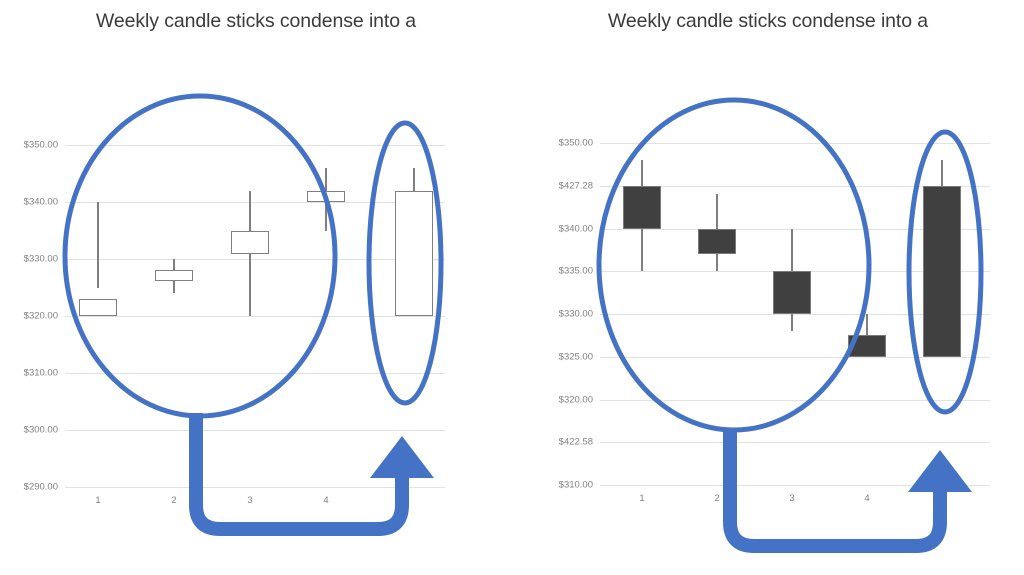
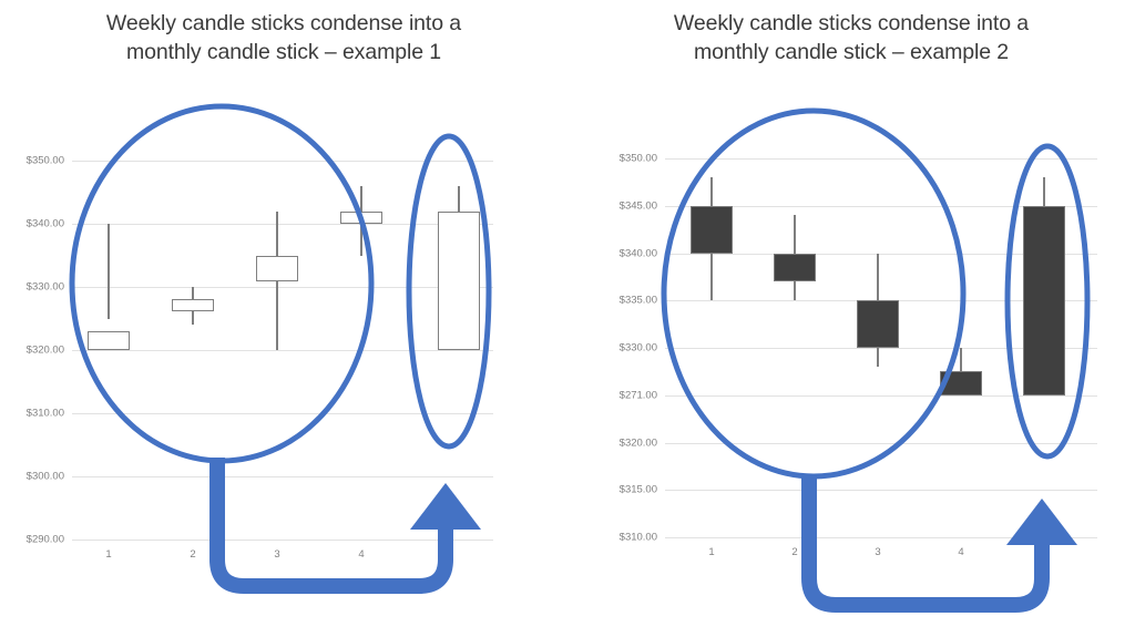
  Weekly candle sticks condense into a
+ monthly candle stick – example 1
  $350.00
  $340.00
  $330.00
  $320.00
  $310.00
  $300.00
  $290.00
  1
  2
  3
  4
  Weekly candle sticks condense into a
+ monthly candle stick – example 2
  $350.00
- $427.28
+ $345.00
  $340.00
  $335.00
  $330.00
- $325.00
+ $271.00
  $320.00
- $422.58
+ $315.00
  $310.00
  1
  2
  3
  4
